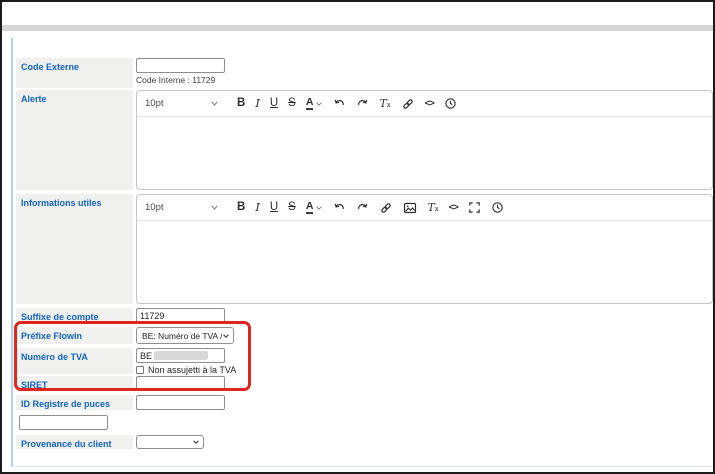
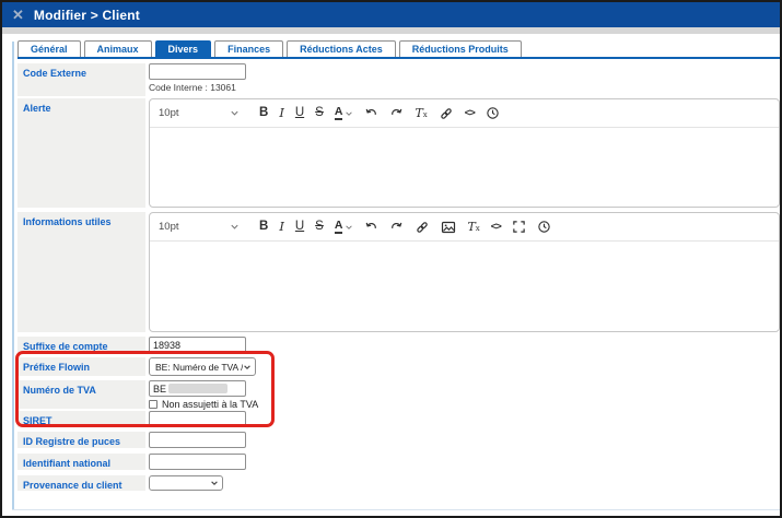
+ ✕
+ Modifier > Client
+ Général
+ Animaux
+ Divers
+ Finances
+ Réductions Actes
+ Réductions Produits
  Code Externe
- Code Interne : 11729
+ Code Interne : 13061
  Alerte
  10pt
  B
  I
  U
  S
  A
  T
  x
  <>
  Informations utiles
  10pt
  B
  I
  U
  S
  A
  T
  x
  <>
  Suffixe de compte
- 11729
+ 18938
  Préfixe Flowin
  BE: Numéro de TVA /
  Numéro de TVA
  BE
  Non assujetti à la TVA
  SIRET
  ID Registre de puces
+ Identifiant national
  Provenance du client
